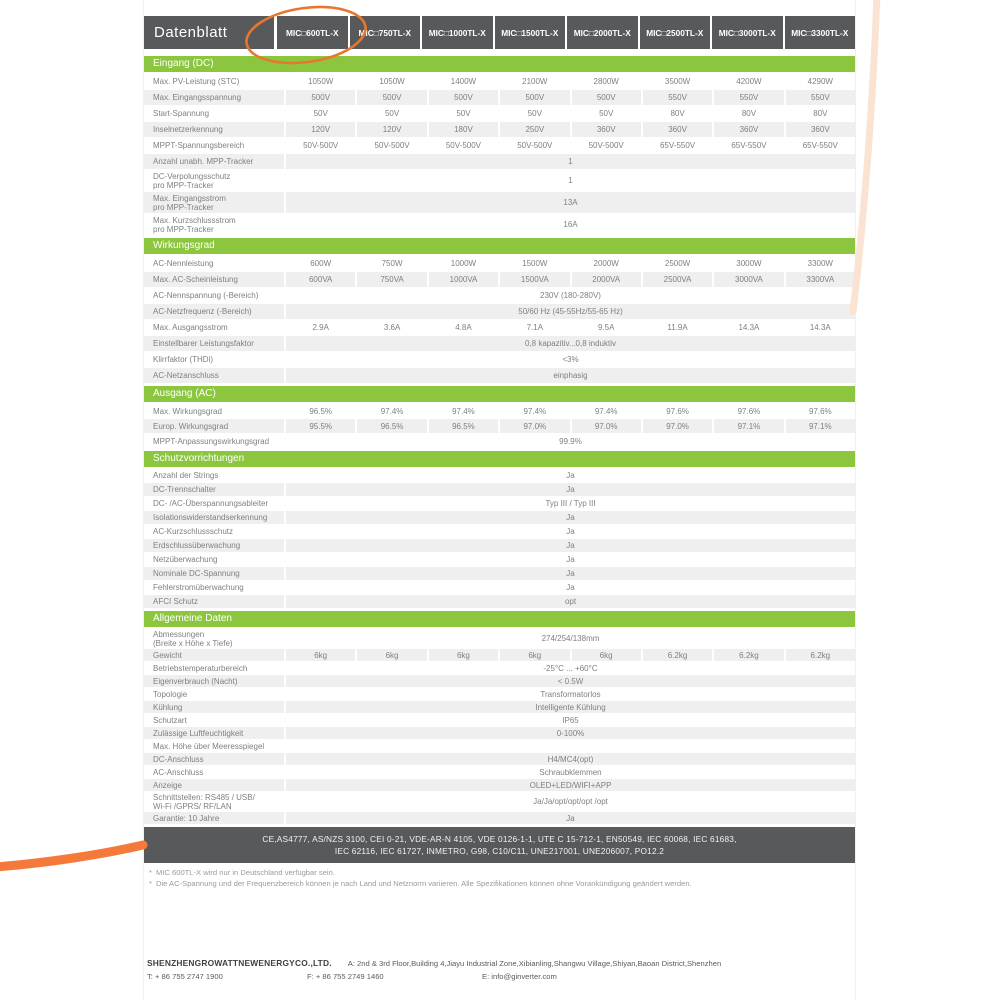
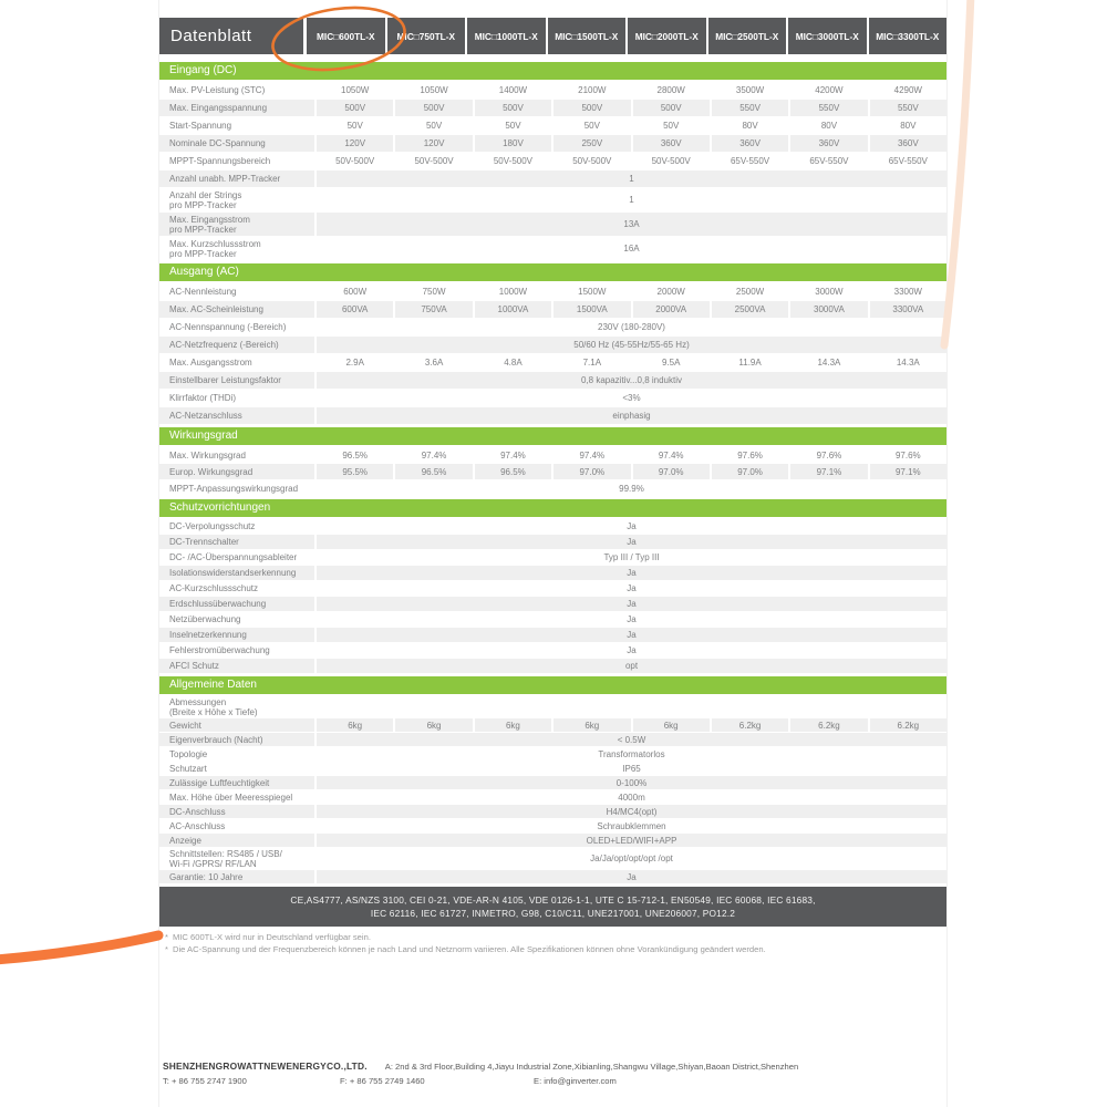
  Datenblatt
  MIC□600TL-X
  MIC□750TL-X
  MIC□1000TL-X
  MIC□1500TL-X
  MIC□2000TL-X
  MIC□2500TL-X
  MIC□3000TL-X
  MIC□3300TL-X
  Eingang (DC)
  Max. PV-Leistung (STC)
  1050W
  1050W
  1400W
  2100W
  2800W
  3500W
  4200W
  4290W
  Max. Eingangsspannung
  500V
  500V
  500V
  500V
  500V
  550V
  550V
  550V
  Start-Spannung
  50V
  50V
  50V
  50V
  50V
  80V
  80V
  80V
- Inselnetzerkennung
+ Nominale DC-Spannung
  120V
  120V
  180V
  250V
  360V
  360V
  360V
  360V
  MPPT-Spannungsbereich
  50V-500V
  50V-500V
  50V-500V
  50V-500V
  50V-500V
  65V-550V
  65V-550V
  65V-550V
  Anzahl unabh. MPP-Tracker
  1
- DC-Verpolungsschutz
+ Anzahl der Strings
  pro MPP-Tracker
  1
  Max. Eingangsstrom
  pro MPP-Tracker
  13A
  Max. Kurzschlussstrom
  pro MPP-Tracker
  16A
- Wirkungsgrad
+ Ausgang (AC)
  AC-Nennleistung
  600W
  750W
  1000W
  1500W
  2000W
  2500W
  3000W
  3300W
  Max. AC-Scheinleistung
  600VA
  750VA
  1000VA
  1500VA
  2000VA
  2500VA
  3000VA
  3300VA
  AC-Nennspannung (-Bereich)
  230V (180-280V)
  AC-Netzfrequenz (-Bereich)
  50/60 Hz (45-55Hz/55-65 Hz)
  Max. Ausgangsstrom
  2.9A
  3.6A
  4.8A
  7.1A
  9.5A
  11.9A
  14.3A
  14.3A
  Einstellbarer Leistungsfaktor
  0,8 kapazitiv...0,8 induktiv
  Klirrfaktor (THDi)
  <3%
  AC-Netzanschluss
  einphasig
- Ausgang (AC)
+ Wirkungsgrad
  Max. Wirkungsgrad
  96.5%
  97.4%
  97.4%
  97.4%
  97.4%
  97.6%
  97.6%
  97.6%
  Europ. Wirkungsgrad
  95.5%
  96.5%
  96.5%
  97.0%
  97.0%
  97.0%
  97.1%
  97.1%
  MPPT-Anpassungswirkungsgrad
  99.9%
  Schutzvorrichtungen
- Anzahl der Strings
+ DC-Verpolungsschutz
  Ja
  DC-Trennschalter
  Ja
  DC- /AC-Überspannungsableiter
  Typ III / Typ III
  Isolationswiderstandserkennung
  Ja
  AC-Kurzschlussschutz
  Ja
  Erdschlussüberwachung
  Ja
  Netzüberwachung
  Ja
- Nominale DC-Spannung
+ Inselnetzerkennung
  Ja
  Fehlerstromüberwachung
  Ja
  AFCI Schutz
  opt
  Allgemeine Daten
  Abmessungen
  (Breite x Höhe x Tiefe)
- 274/254/138mm
  Gewicht
  6kg
  6kg
  6kg
  6kg
  6kg
  6.2kg
  6.2kg
  6.2kg
- Betriebstemperaturbereich
- -25°C ... +60°C
  Eigenverbrauch (Nacht)
  < 0.5W
  Topologie
  Transformatorlos
- Kühlung
- Intelligente Kühlung
  Schutzart
  IP65
  Zulässige Luftfeuchtigkeit
  0-100%
  Max. Höhe über Meeresspiegel
+ 4000m
  DC-Anschluss
  H4/MC4(opt)
  AC-Anschluss
  Schraubklemmen
  Anzeige
  OLED+LED/WIFI+APP
  Schnittstellen: RS485 / USB/
  Wi-Fi /GPRS/ RF/LAN
  Ja/Ja/opt/opt/opt /opt
  Garantie: 10 Jahre
  Ja
  CE,AS4777, AS/NZS 3100, CEI 0-21, VDE-AR-N 4105, VDE 0126-1-1, UTE C 15-712-1, EN50549, IEC 60068, IEC 61683,
  IEC 62116, IEC 61727, INMETRO, G98, C10/C11, UNE217001, UNE206007, PO12.2
  *
  MIC 600TL-X wird nur in Deutschland verfügbar sein.
  *
  Die AC-Spannung und der Frequenzbereich können je nach Land und Netznorm variieren. Alle Spezifikationen können ohne Vorankündigung geändert werden.
  SHENZHENGROWATTNEWENERGYCO.,LTD.
  A: 2nd & 3rd Floor,Building 4,Jiayu Industrial Zone,Xibianling,Shangwu Village,Shiyan,Baoan District,Shenzhen
  T: + 86 755 2747 1900
  F: + 86 755 2749 1460
  E: info@ginverter.com
